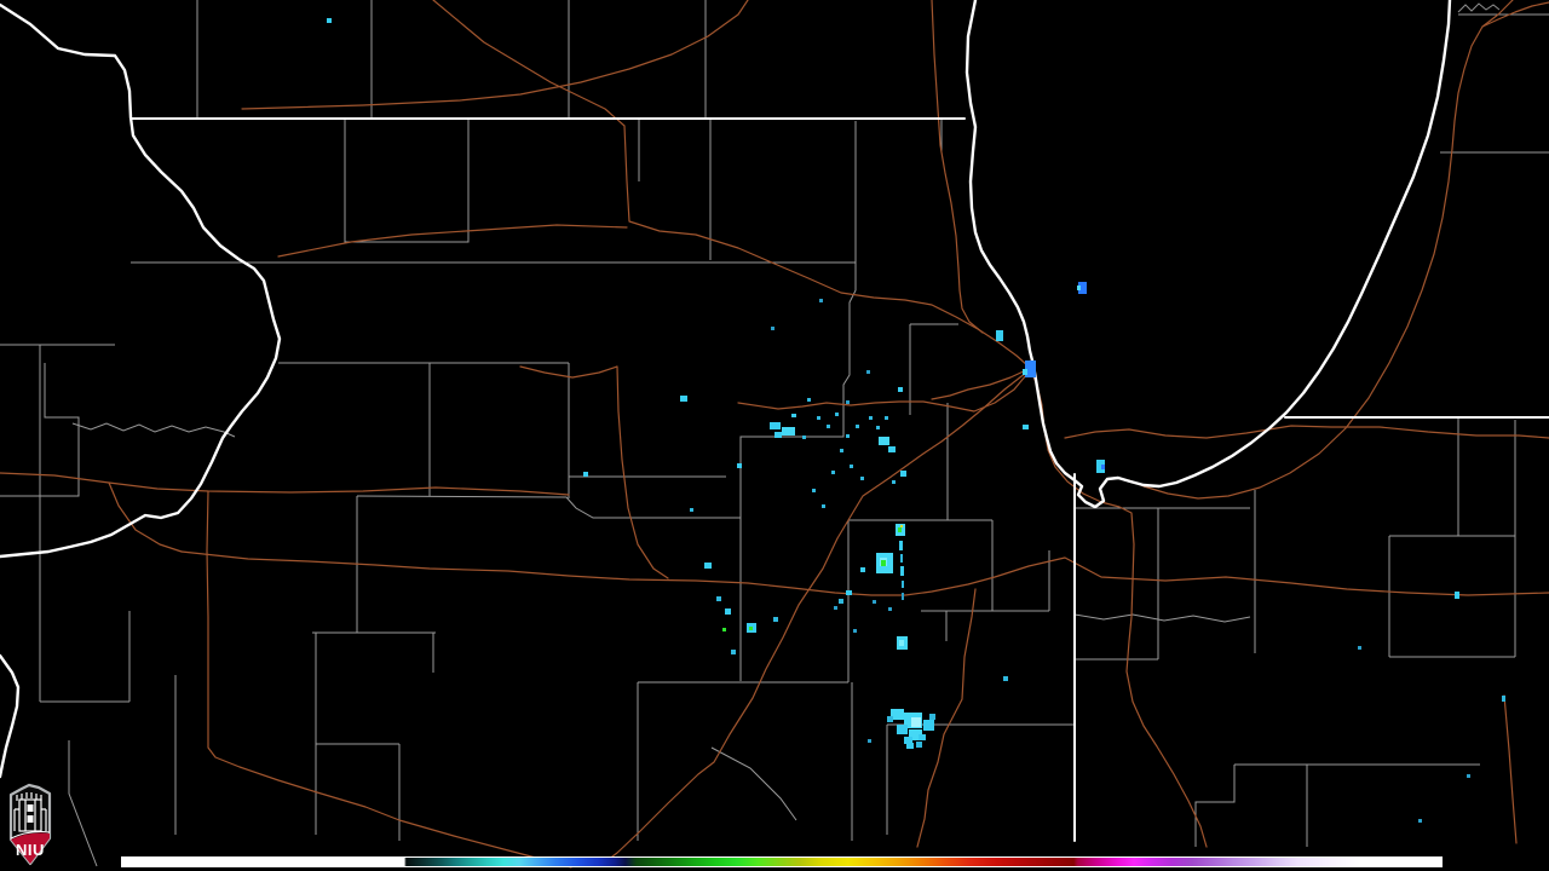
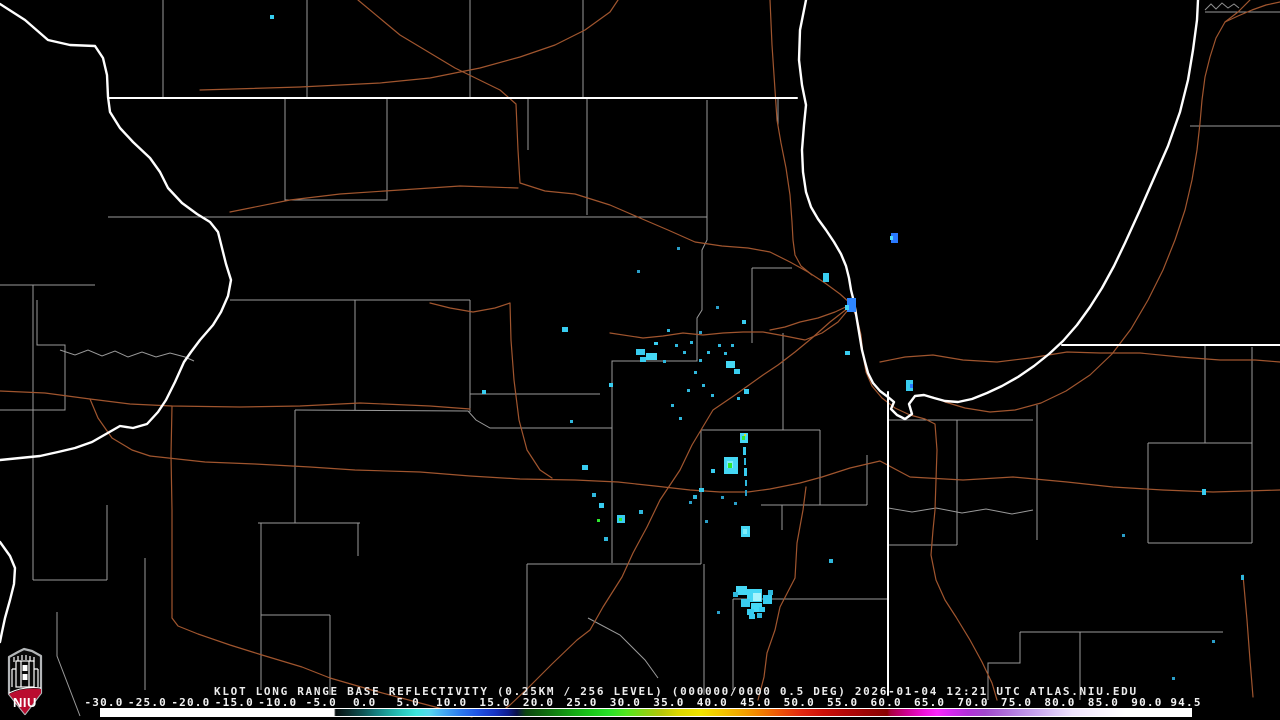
  NIU
+ KLOT LONG RANGE BASE REFLECTIVITY (0.25KM / 256 LEVEL) (000000/0000 0.5 DEG) 2026-01-04 12:21 UTC ATLAS.NIU.EDU
+ -30.0
+ -25.0
+ -20.0
+ -15.0
+ -10.0
+ -5.0
+ 0.0
+ 5.0
+ 10.0
+ 15.0
+ 20.0
+ 25.0
+ 30.0
+ 35.0
+ 40.0
+ 45.0
+ 50.0
+ 55.0
+ 60.0
+ 65.0
+ 70.0
+ 75.0
+ 80.0
+ 85.0
+ 90.0
+ 94.5
